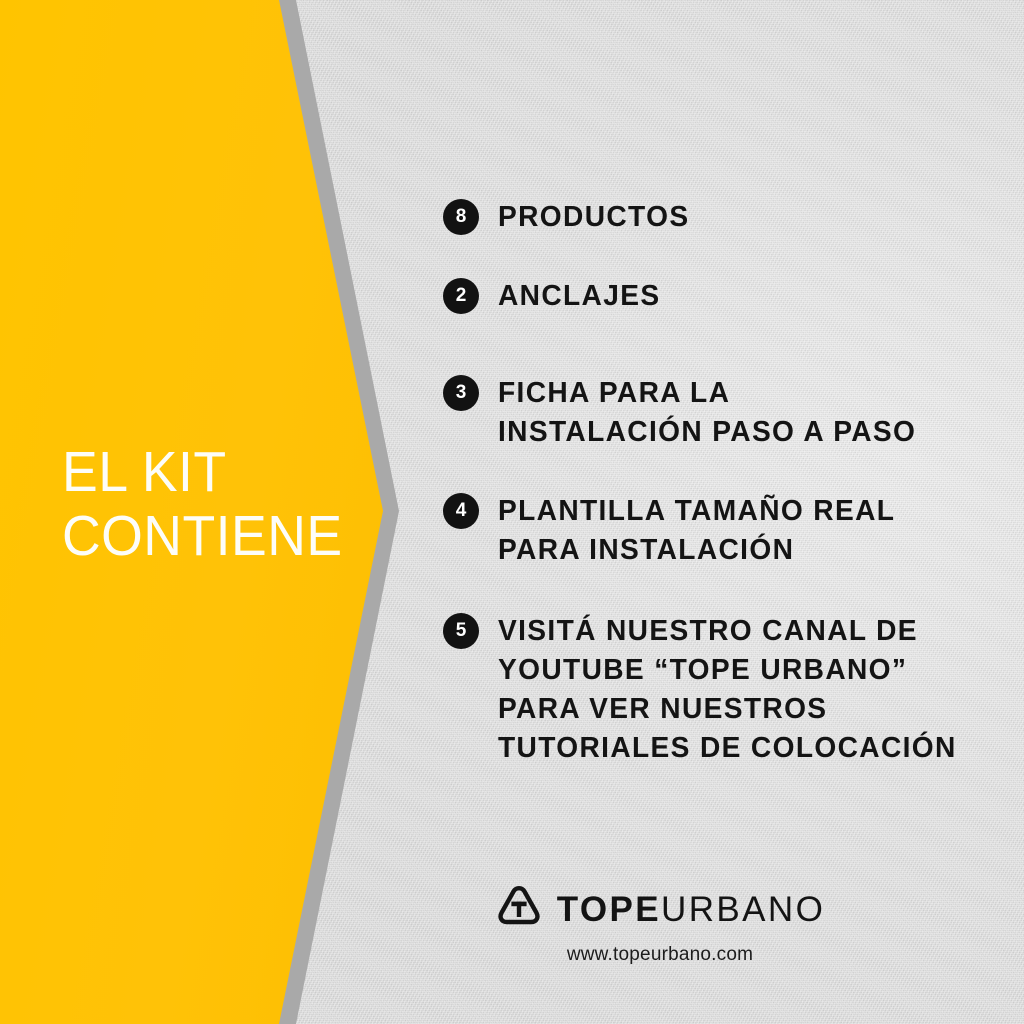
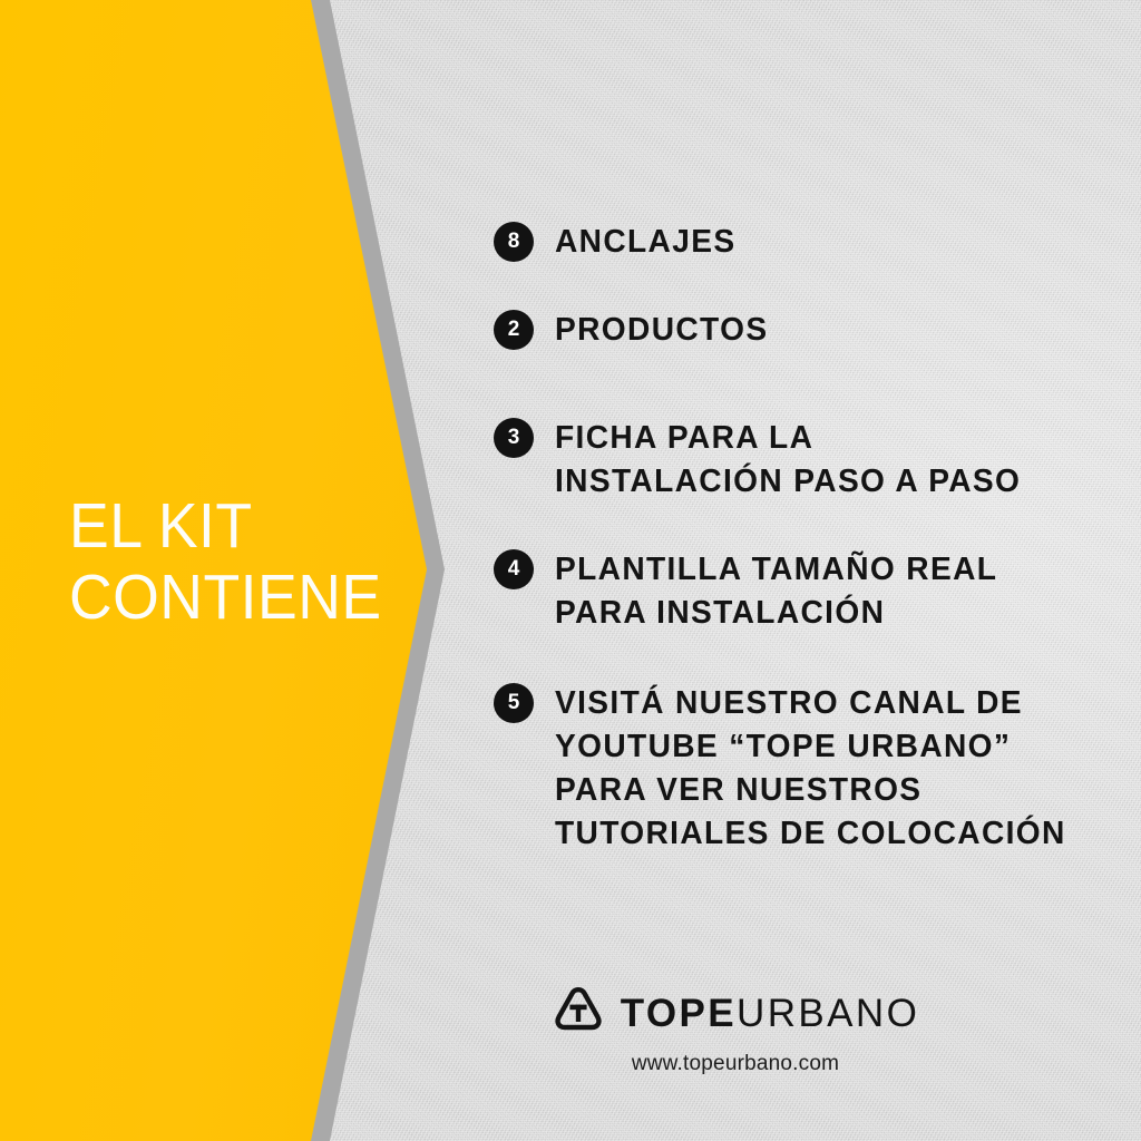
  EL KIT
  CONTIENE
  8
- PRODUCTOS
+ ANCLAJES
  2
- ANCLAJES
+ PRODUCTOS
  3
  FICHA PARA LA
  INSTALACIÓN PASO A PASO
  4
  PLANTILLA TAMAÑO REAL
  PARA INSTALACIÓN
  5
  VISITÁ NUESTRO CANAL DE
  YOUTUBE “TOPE URBANO”
  PARA VER NUESTROS
  TUTORIALES DE COLOCACIÓN
  TOPEURBANO
  www.topeurbano.com
